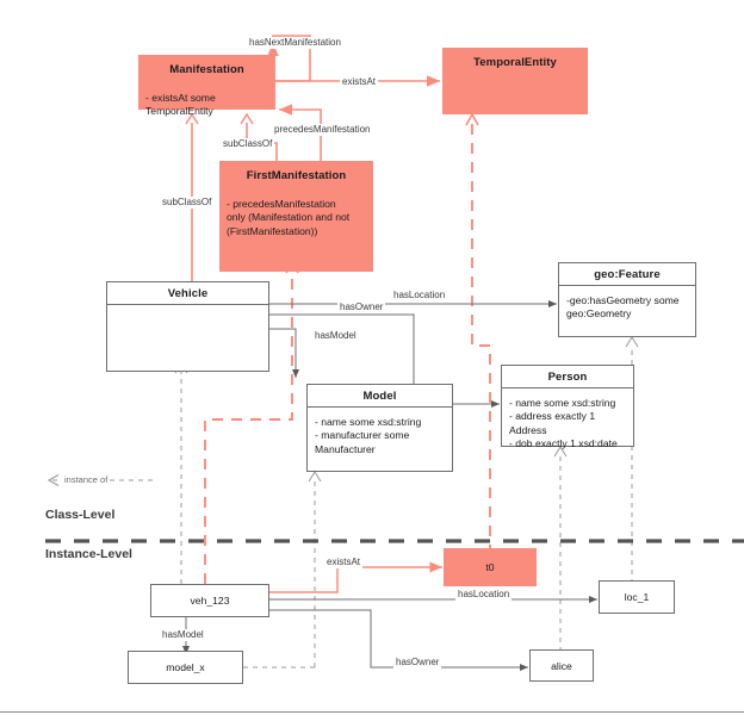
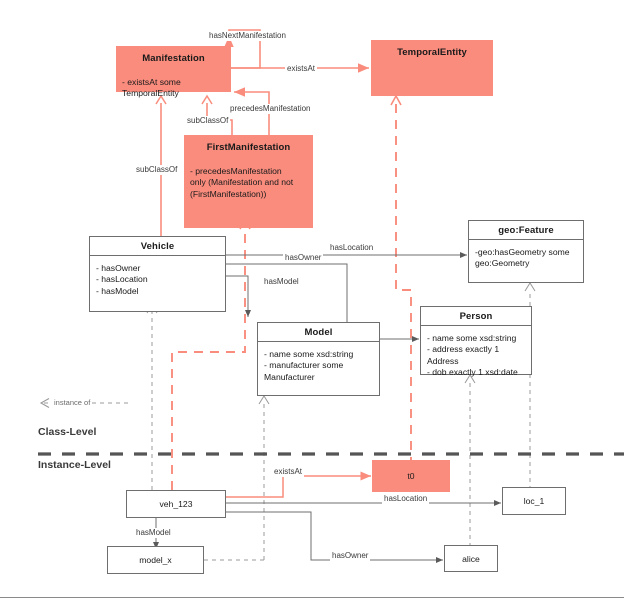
  Manifestation
  - existsAt some TemporalEntity
  FirstManifestation
  - precedesManifestation
  only (Manifestation and not
  (FirstManifestation))
  TemporalEntity
  Vehicle
+ - hasOwner
+ - hasLocation
+ - hasModel
  geo:Feature
  -geo:hasGeometry some
  geo:Geometry
  Model
  - name some xsd:string
  - manufacturer some
  Manufacturer
  Person
  - name some xsd:string
  - address exactly 1 Address
  - dob exactly 1 xsd:date
  veh_123
  t0
  loc_1
  alice
  model_x
  hasNextManifestation
  existsAt
  precedesManifestation
  subClassOf
  subClassOf
  hasLocation
  hasOwner
  hasModel
  existsAt
  hasLocation
  hasOwner
  hasModel
  instance of
  Class-Level
  Instance-Level
